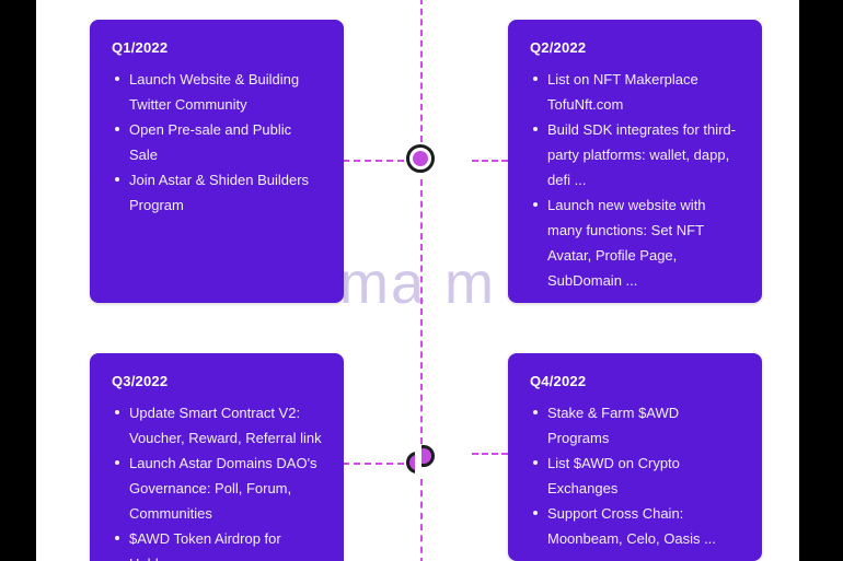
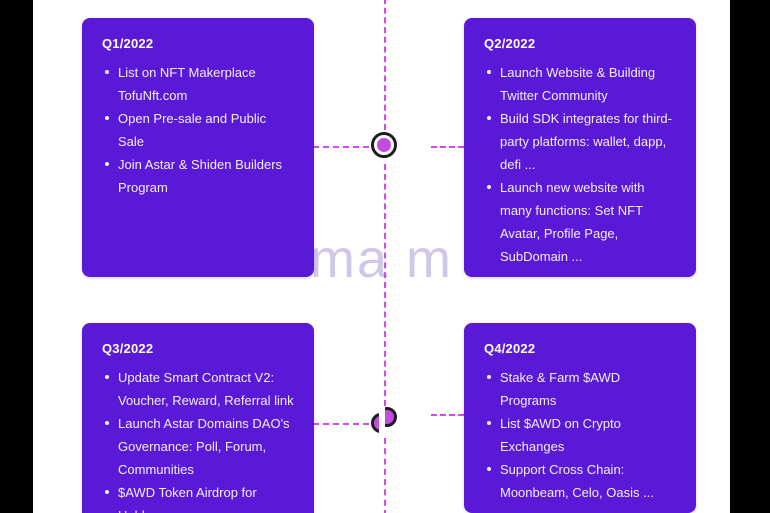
  ma m
  Q1/2022
- Launch Website & Building Twitter Community
+ List on NFT Makerplace TofuNft.com
  Open Pre-sale and Public Sale
  Join Astar & Shiden Builders Program
  Q2/2022
- List on NFT Makerplace TofuNft.com
+ Launch Website & Building Twitter Community
  Build SDK integrates for third-party platforms: wallet, dapp, defi ...
  Launch new website with many functions: Set NFT Avatar, Profile Page, SubDomain ...
  Q3/2022
  Update Smart Contract V2: Voucher, Reward, Referral link
  Launch Astar Domains DAO's Governance: Poll, Forum, Communities
  $AWD Token Airdrop for
  Q4/2022
  Stake & Farm $AWD Programs
  List $AWD on Crypto Exchanges
  Support Cross Chain: Moonbeam, Celo, Oasis ...
